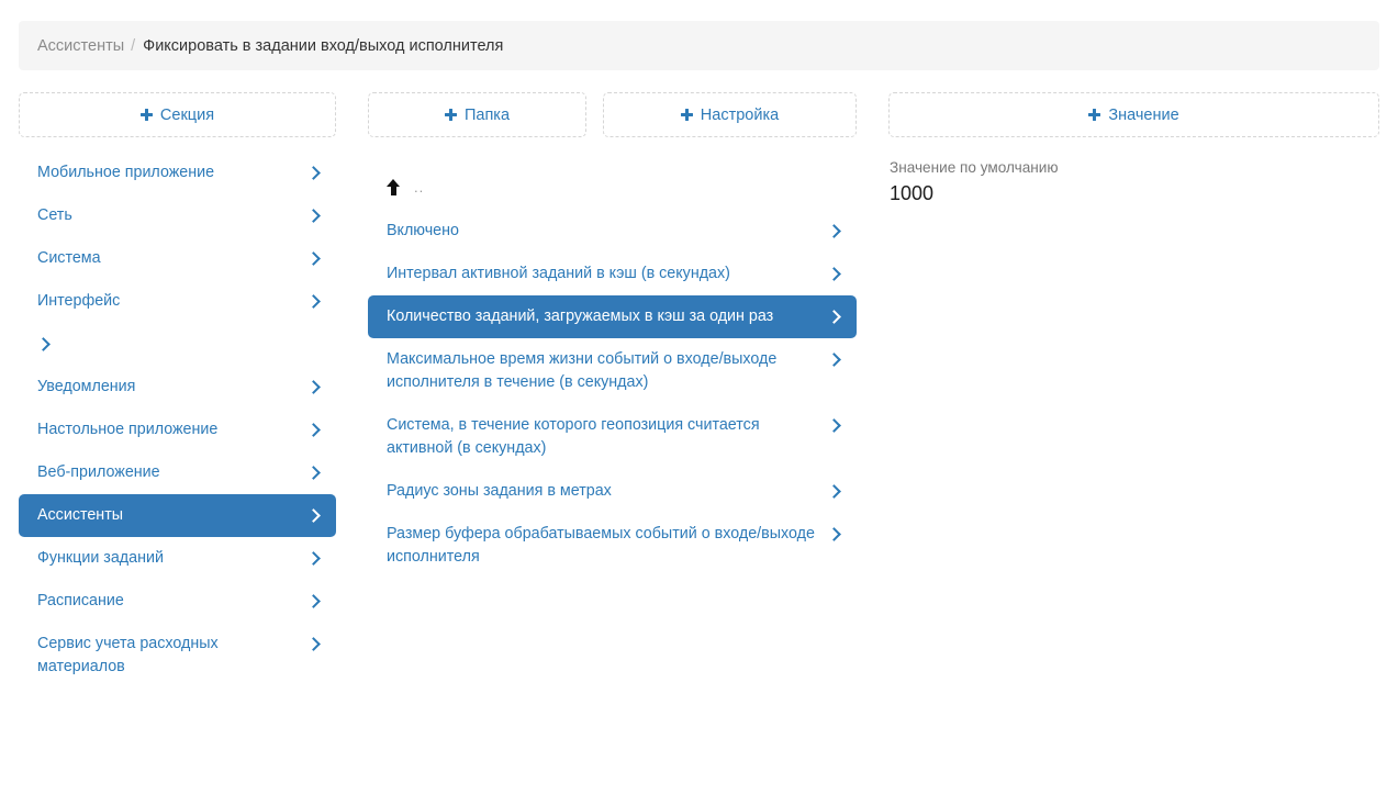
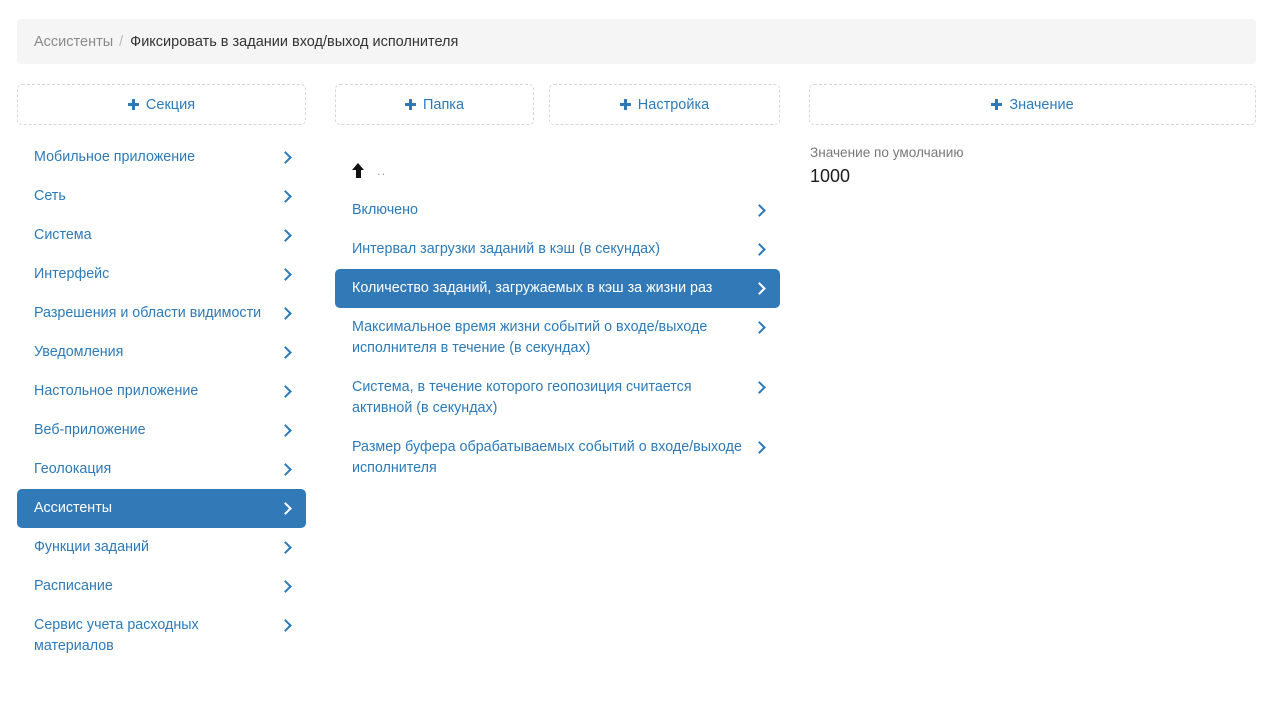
  Ассистенты
  /
  Фиксировать в задании вход/выход исполнителя
  Секция
  Мобильное приложение
  Сеть
  Система
  Интерфейс
+ Разрешения и области видимости
  Уведомления
  Настольное приложение
  Веб-приложение
+ Геолокация
  Ассистенты
  Функции заданий
  Расписание
  Сервис учета расходных материалов
  Папка
  Настройка
  Значение
  Значение по умолчанию
  1000
  ..
  Включено
- Интервал активной заданий в кэш (в секундах)
+ Интервал загрузки заданий в кэш (в секундах)
- Количество заданий, загружаемых в кэш за один раз
+ Количество заданий, загружаемых в кэш за жизни раз
  Максимальное время жизни событий о входе/выходе исполнителя в течение (в секундах)
  Система, в течение которого геопозиция считается активной (в секундах)
- Радиус зоны задания в метрах
  Размер буфера обрабатываемых событий о входе/выходе исполнителя
